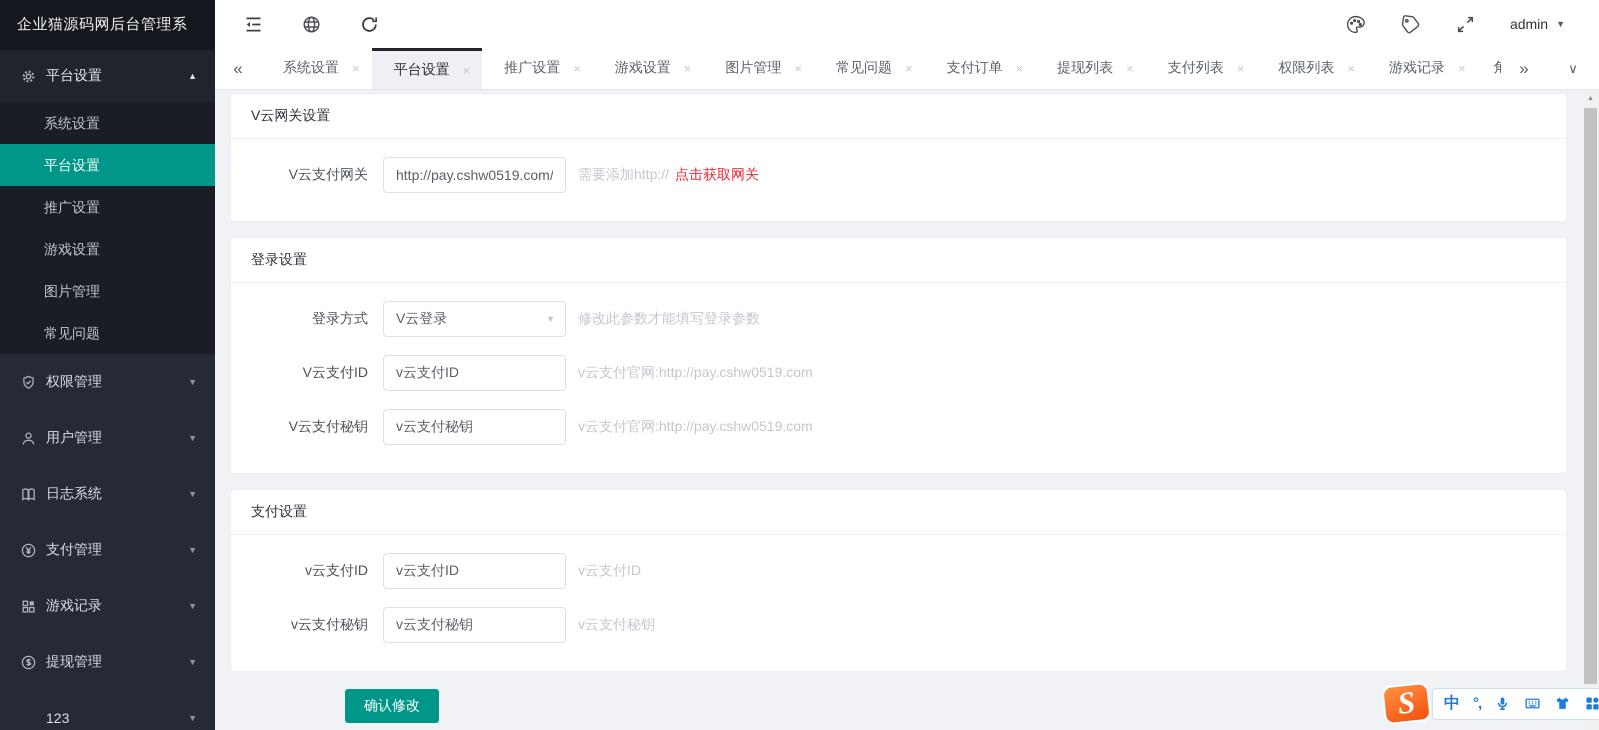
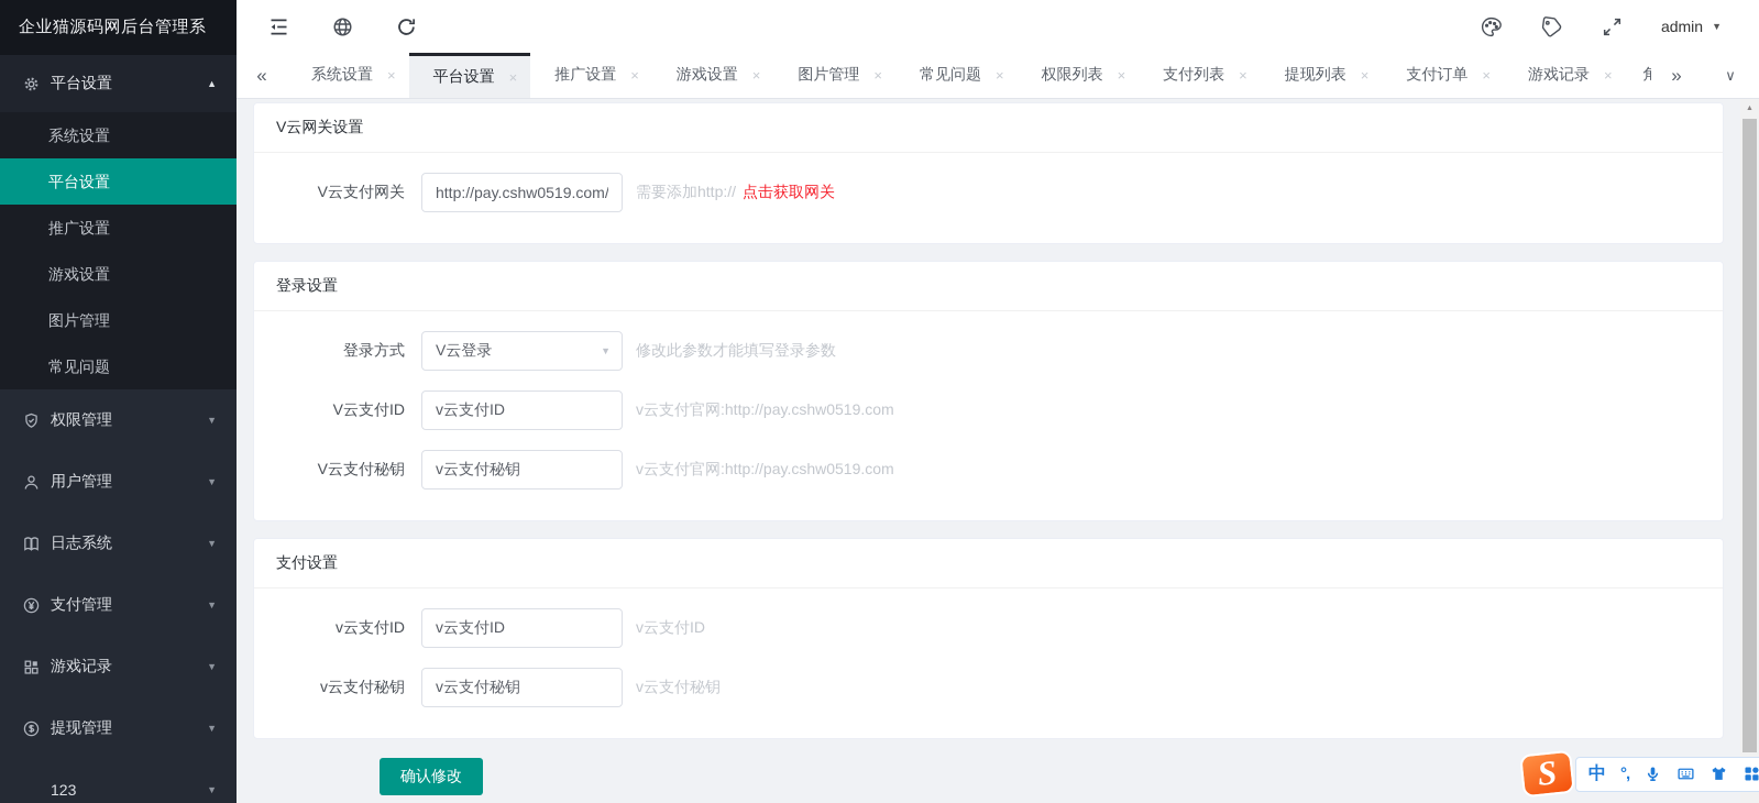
  企业猫源码网后台管理系
  平台设置
  ▲
  系统设置
  平台设置
  推广设置
  游戏设置
  图片管理
  常见问题
  权限管理
  ▼
  用户管理
  ▼
  日志系统
  ▼
  支付管理
  ▼
  游戏记录
  ▼
  提现管理
  ▼
  123
  ▼
  admin
  ▼
  «
  系统设置
  ×
  平台设置
  ×
  推广设置
  ×
  游戏设置
  ×
  图片管理
  ×
  常见问题
  ×
- 支付订单
+ 权限列表
  ×
- 提现列表
+ 支付列表
  ×
- 支付列表
+ 提现列表
  ×
- 权限列表
+ 支付订单
  ×
  游戏记录
  ×
  角
  »
  ∨
  V云网关设置
  V云支付网关
  http://pay.cshw0519.com/
  需要添加http://
  点击获取网关
  登录设置
  登录方式
  V云登录
  ▼
  修改此参数才能填写登录参数
  V云支付ID
  v云支付ID
  v云支付官网:http://pay.cshw0519.com
  V云支付秘钥
  v云支付秘钥
  v云支付官网:http://pay.cshw0519.com
  支付设置
  v云支付ID
  v云支付ID
  v云支付ID
  v云支付秘钥
  v云支付秘钥
  v云支付秘钥
  确认修改
  中
  °,
